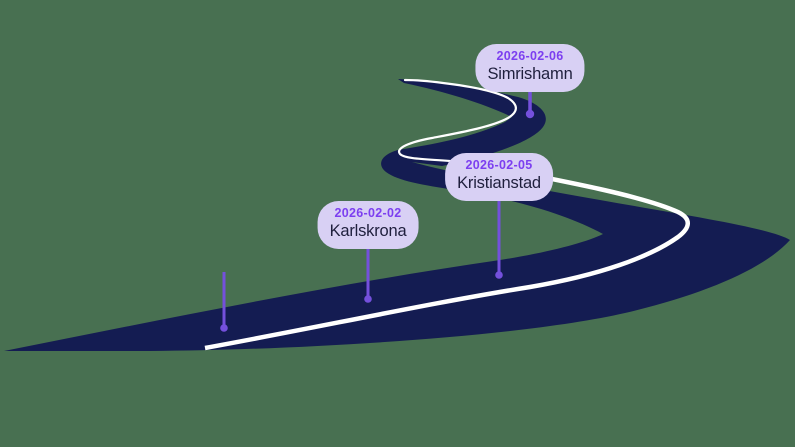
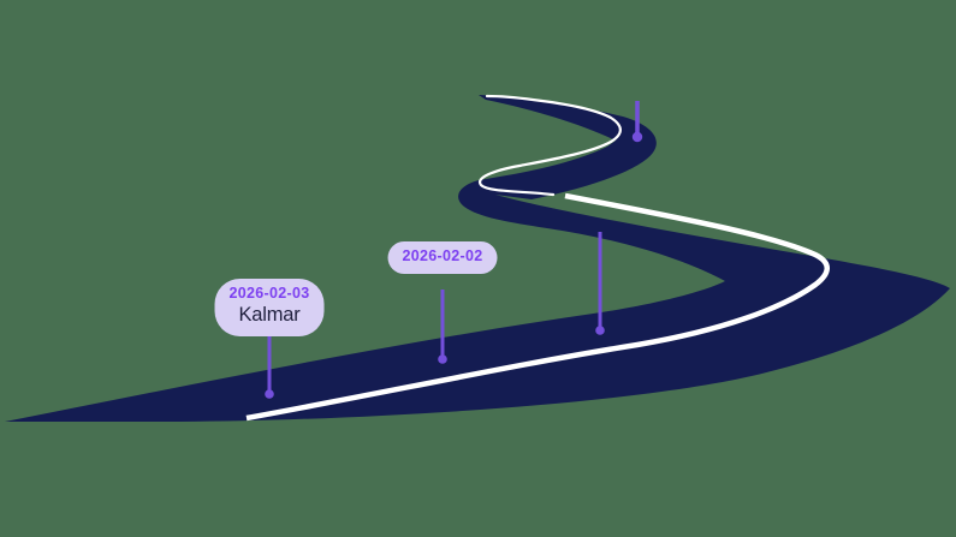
+ 2026-02-03
+ Kalmar
  2026-02-02
- Karlskrona
- 2026-02-05
- Kristianstad
- 2026-02-06
- Simrishamn
